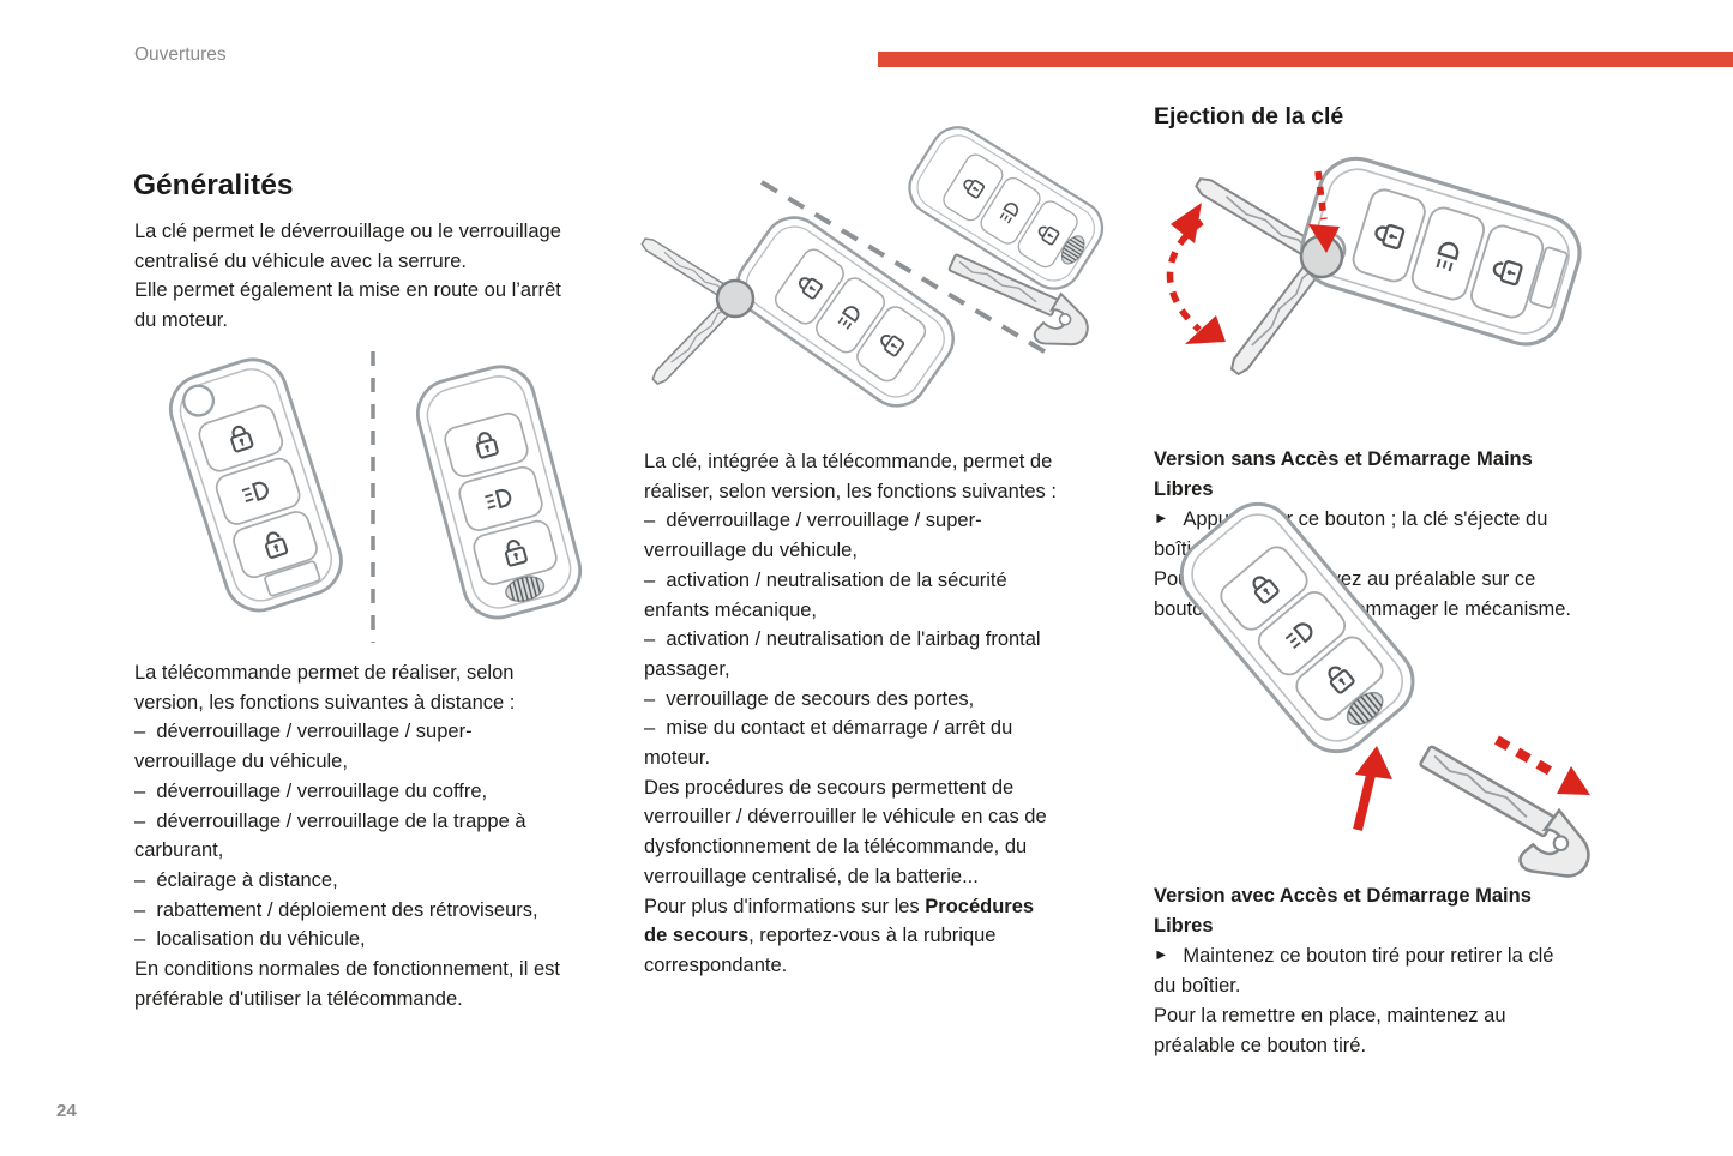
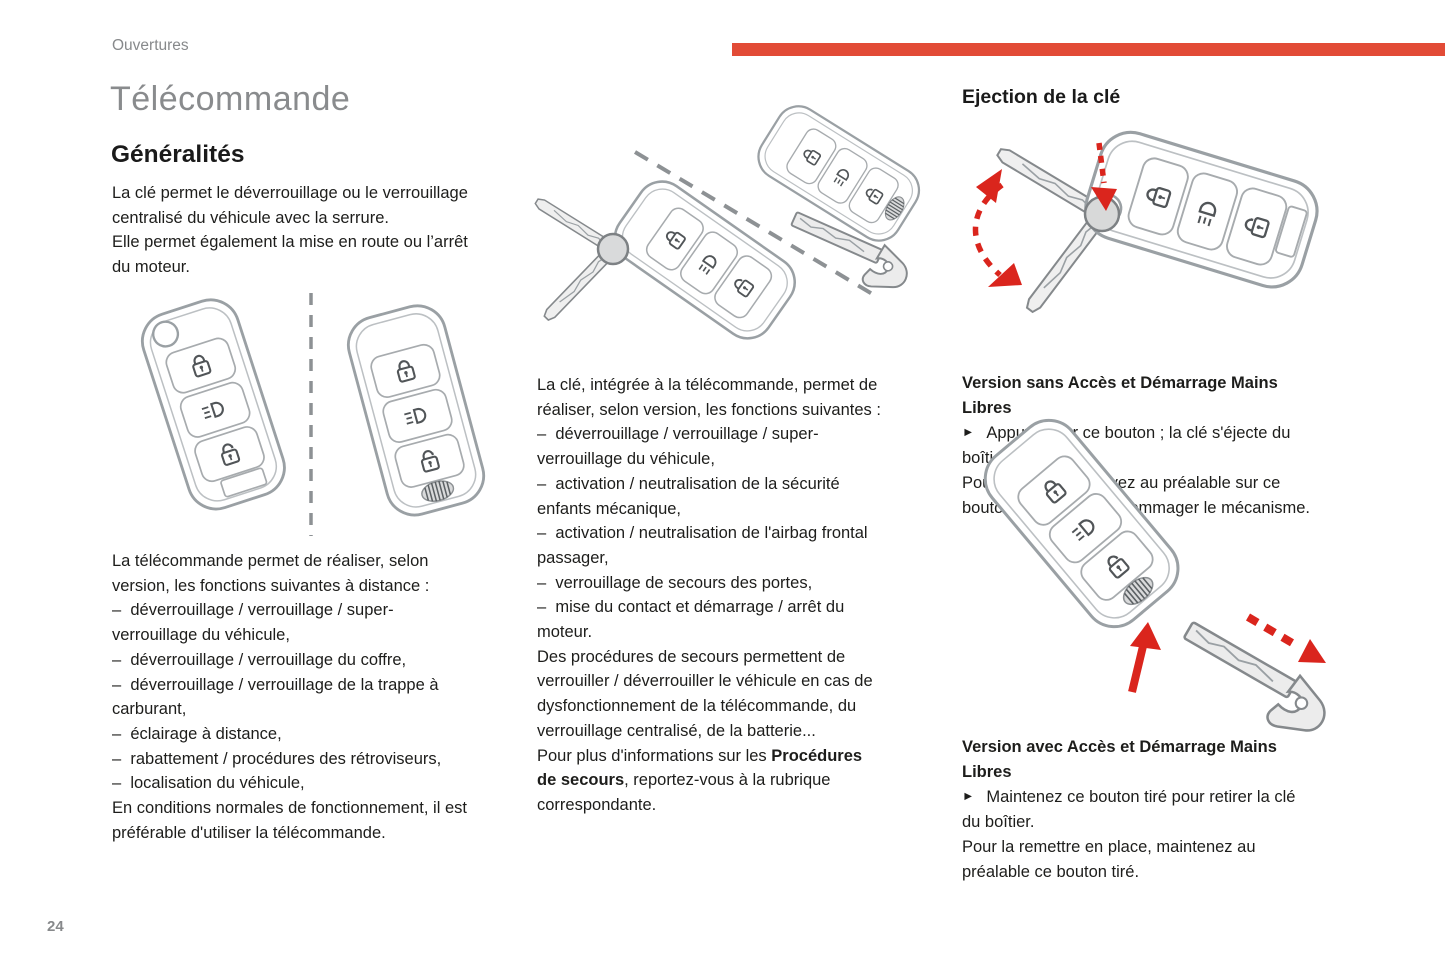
  Ouvertures
+ Télécommande
  Généralités
  La clé permet le déverrouillage ou le verrouillage
  centralisé du véhicule avec la serrure.
  Elle permet également la mise en route ou l’arrêt
  du moteur.
  La télécommande permet de réaliser, selon
  version, les fonctions suivantes à distance :
  – déverrouillage / verrouillage / super-
  verrouillage du véhicule,
  – déverrouillage / verrouillage du coffre,
  – déverrouillage / verrouillage de la trappe à
  carburant,
  – éclairage à distance,
- – rabattement / déploiement des rétroviseurs,
+ – rabattement / procédures des rétroviseurs,
  – localisation du véhicule,
  En conditions normales de fonctionnement, il est
  préférable d'utiliser la télécommande.
  La clé, intégrée à la télécommande, permet de
  réaliser, selon version, les fonctions suivantes :
  – déverrouillage / verrouillage / super-
  verrouillage du véhicule,
  – activation / neutralisation de la sécurité
  enfants mécanique,
  – activation / neutralisation de l'airbag frontal
  passager,
  – verrouillage de secours des portes,
  – mise du contact et démarrage / arrêt du
  moteur.
  Des procédures de secours permettent de
  verrouiller / déverrouiller le véhicule en cas de
  dysfonctionnement de la télécommande, du
  verrouillage centralisé, de la batterie...
  Pour plus d'informations sur les Procédures
  de secours, reportez-vous à la rubrique
  correspondante.
  Ejection de la clé
  Version sans Accès et Démarrage Mains
  Libres
  ► App ce bouton ; la clé s'éjecte du
  Version avec Accès et Démarrage Mains
  Libres
  ► Maintenez ce bouton tiré pour retirer la clé
  du boîtier.
  Pour la remettre en place, maintenez au
  préalable ce bouton tiré.
  24
